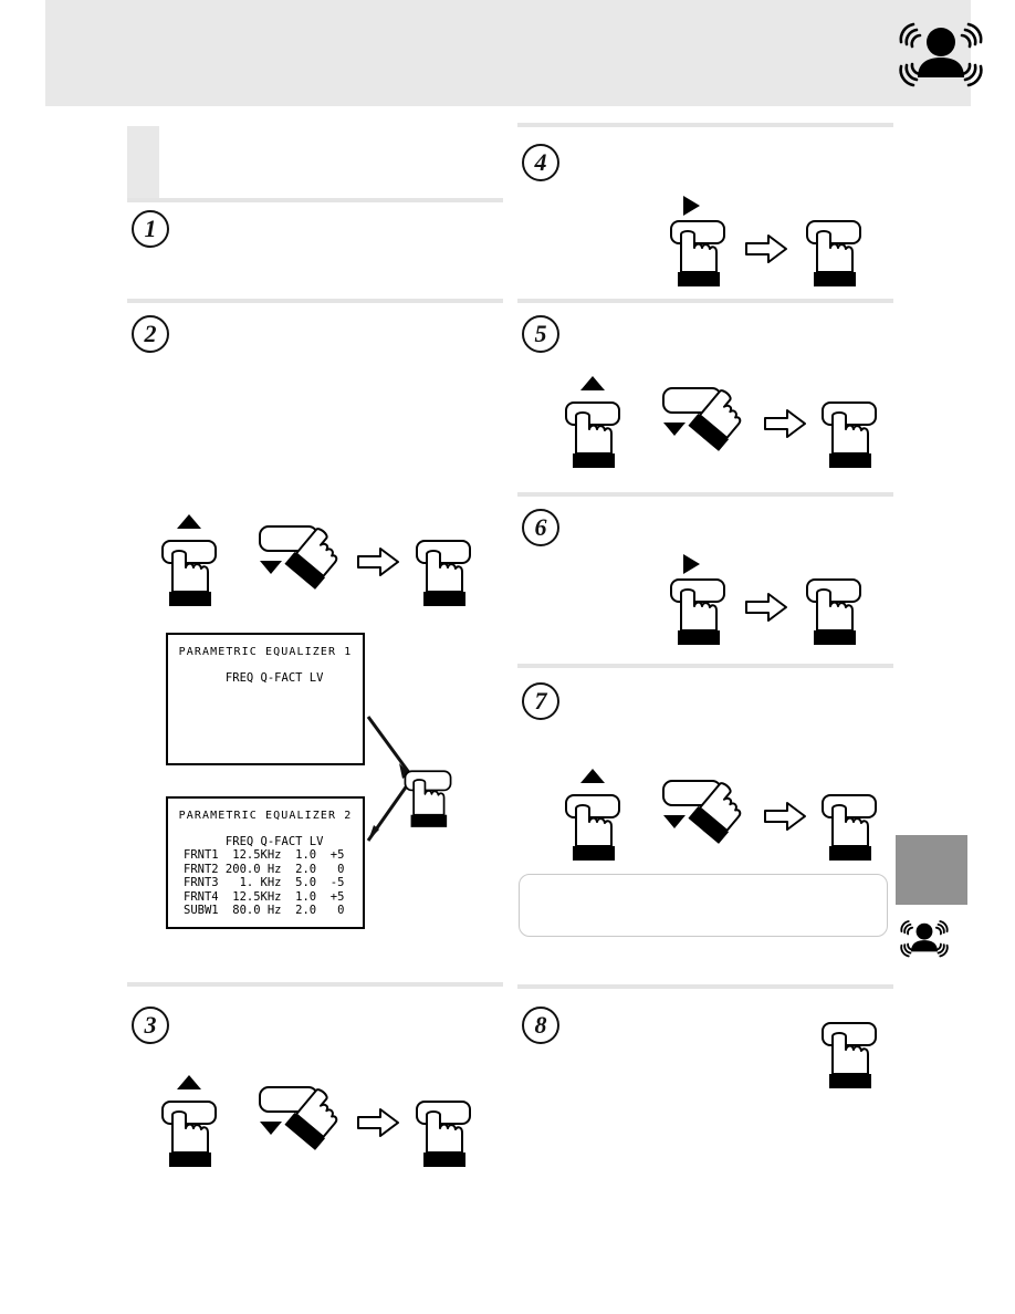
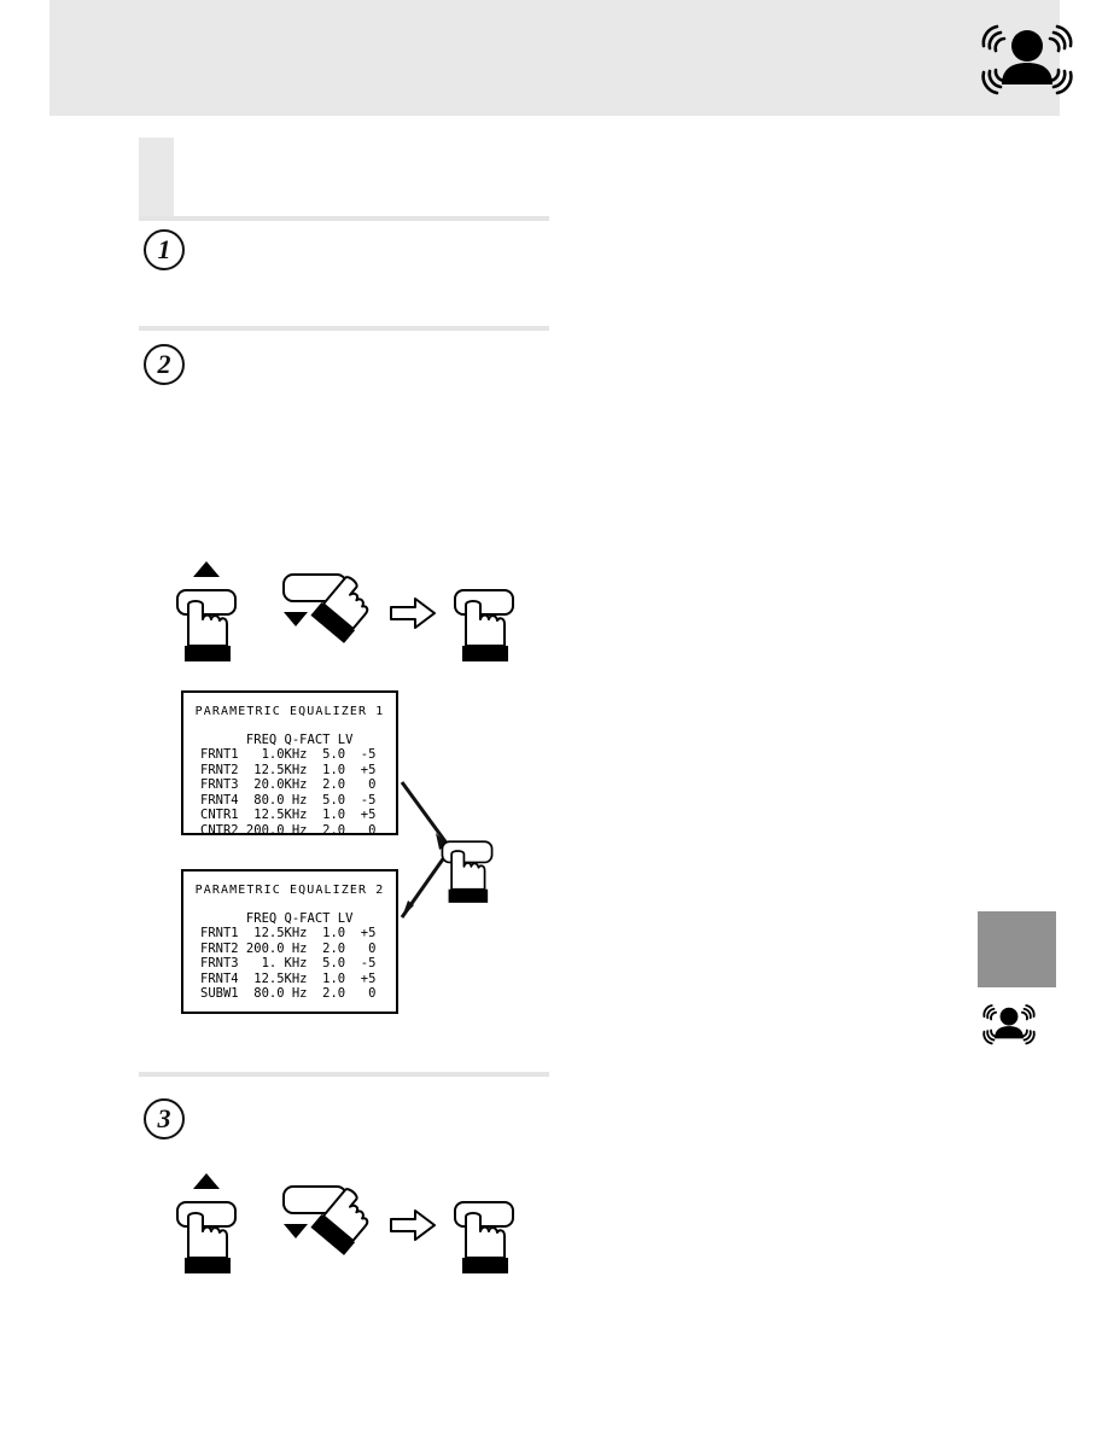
  1
  2
  PARAMETRIC EQUALIZER 1
  FREQ Q-FACT LV
+ FRNT1 1.0KHz 5.0 -5
+ FRNT2 12.5KHz 1.0 +5
+ FRNT3 20.0KHz 2.0 0
+ FRNT4 80.0 Hz 5.0 -5
+ CNTR1 12.5KHz 1.0 +5
+ CNTR2 200.0 Hz 2.0 0
  PARAMETRIC EQUALIZER 2
  FREQ Q-FACT LV
  FRNT1 12.5KHz 1.0 +5
  FRNT2 200.0 Hz 2.0 0
  FRNT3 1. KHz 5.0 -5
  FRNT4 12.5KHz 1.0 +5
  SUBW1 80.0 Hz 2.0 0
  3
- 4
- 5
- 6
- 7
- 8
